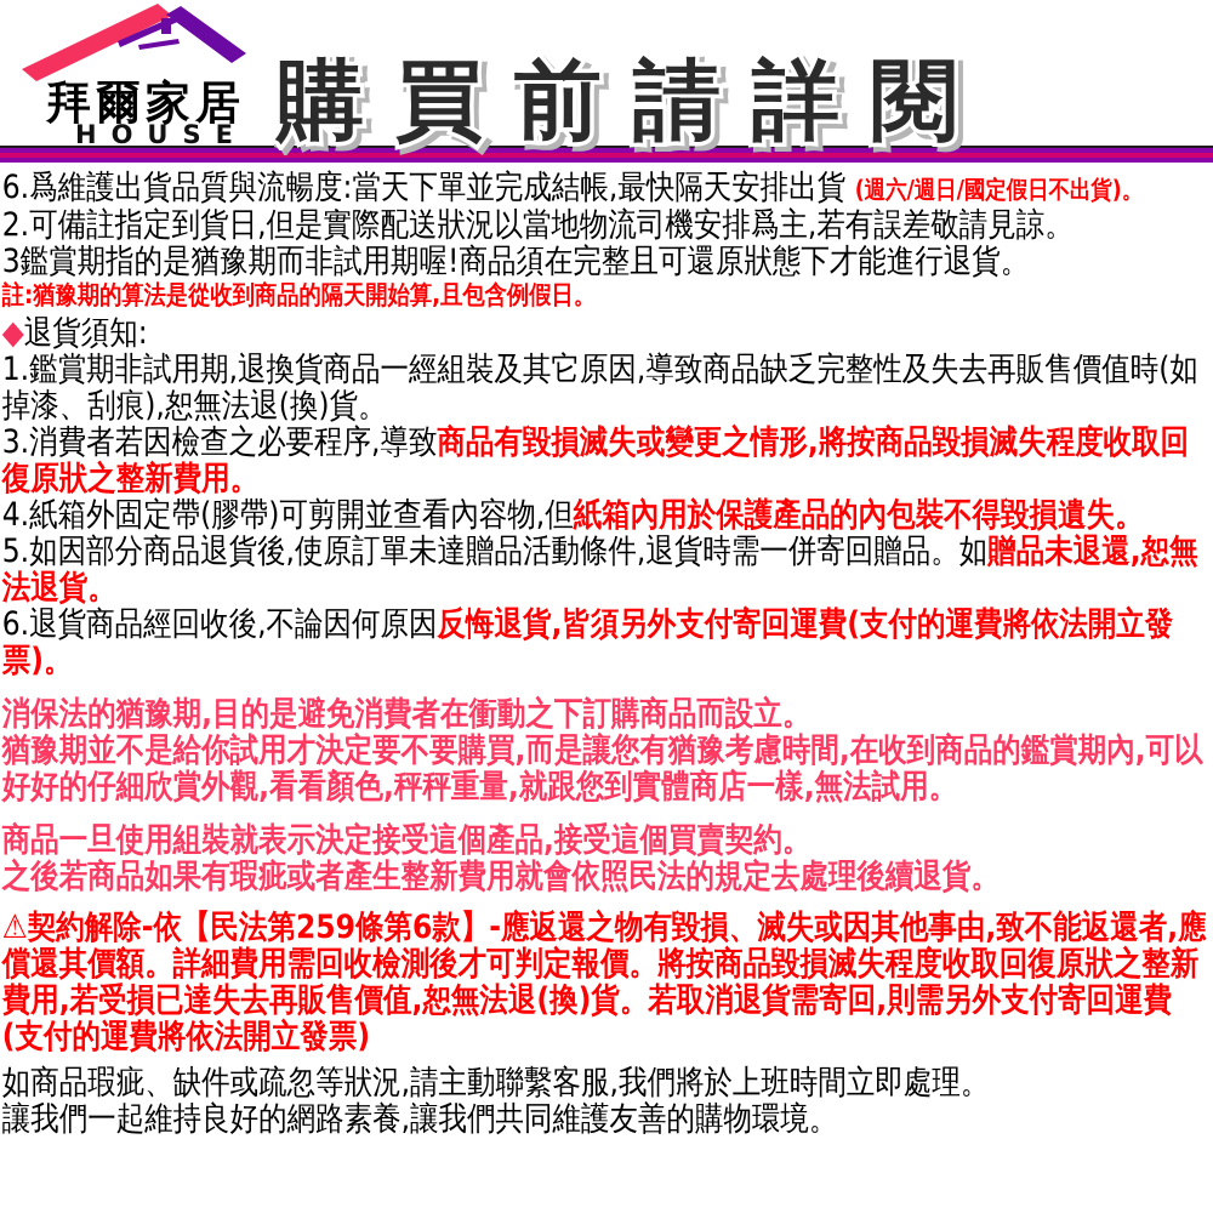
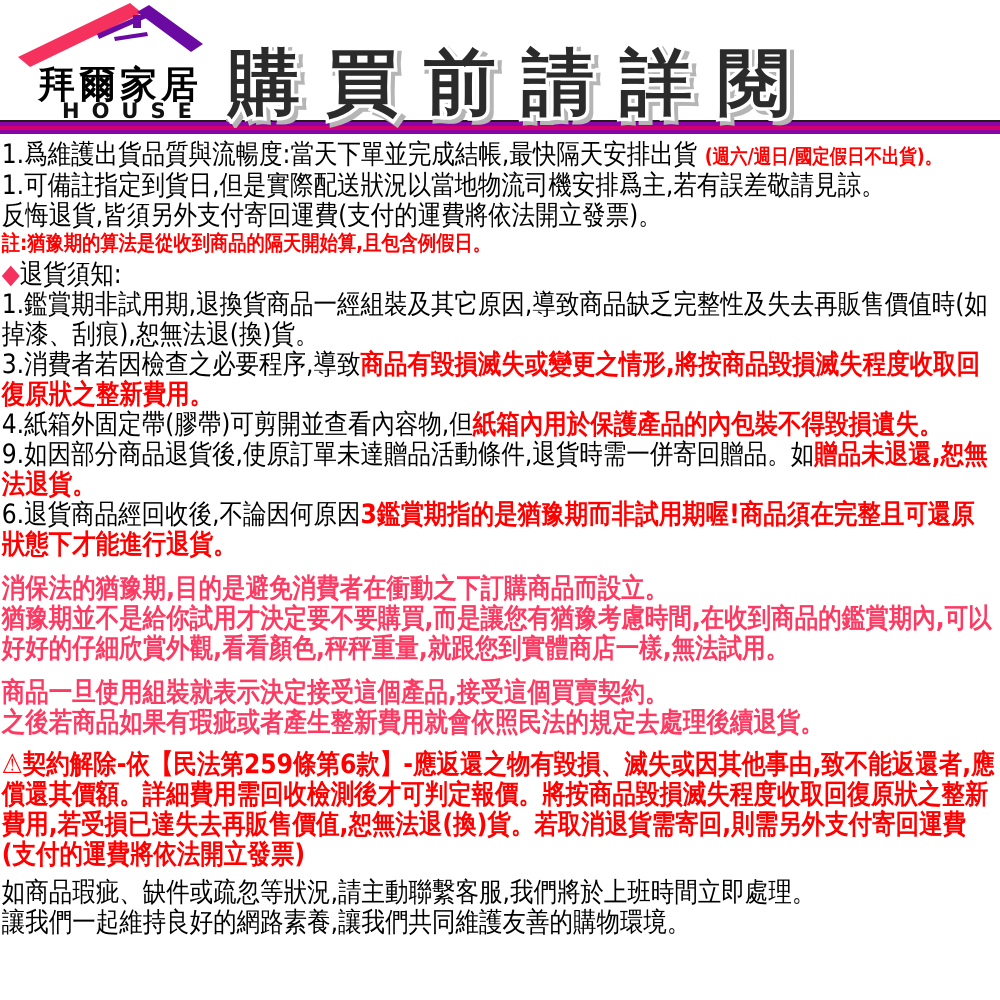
  拜爾家居
  HOUSE
  購買前請詳閱
- 6.爲維護出貨品質與流暢度:當天下單並完成結帳,最快隔天安排出貨 (週六/週日/國定假日不出貨)。
+ 1.爲維護出貨品質與流暢度:當天下單並完成結帳,最快隔天安排出貨 (週六/週日/國定假日不出貨)。
- 2.可備註指定到貨日,但是實際配送狀況以當地物流司機安排爲主,若有誤差敬請見諒。
+ 1.可備註指定到貨日,但是實際配送狀況以當地物流司機安排爲主,若有誤差敬請見諒。
- 3鑑賞期指的是猶豫期而非試用期喔!商品須在完整且可還原狀態下才能進行退貨。
+ 反悔退貨,皆須另外支付寄回運費(支付的運費將依法開立發票)。
  註:猶豫期的算法是從收到商品的隔天開始算,且包含例假日。
  ◆退貨須知:
  1.鑑賞期非試用期,退換貨商品一經組裝及其它原因,導致商品缺乏完整性及失去再販售價值時(如掉漆、刮痕),恕無法退(換)貨。
  3.消費者若因檢查之必要程序,導致商品有毀損滅失或變更之情形,將按商品毀損滅失程度收取回復原狀之整新費用。
  4.紙箱外固定帶(膠帶)可剪開並查看內容物,但紙箱內用於保護產品的內包裝不得毀損遺失。
- 5.如因部分商品退貨後,使原訂單未達贈品活動條件,退貨時需一併寄回贈品。如贈品未退還,恕無法退貨。
+ 9.如因部分商品退貨後,使原訂單未達贈品活動條件,退貨時需一併寄回贈品。如贈品未退還,恕無法退貨。
- 6.退貨商品經回收後,不論因何原因反悔退貨,皆須另外支付寄回運費(支付的運費將依法開立發票)。
+ 6.退貨商品經回收後,不論因何原因3鑑賞期指的是猶豫期而非試用期喔!商品須在完整且可還原狀態下才能進行退貨。
  消保法的猶豫期,目的是避免消費者在衝動之下訂購商品而設立。
  猶豫期並不是給你試用才決定要不要購買,而是讓您有猶豫考慮時間,在收到商品的鑑賞期內,可以好好的仔細欣賞外觀,看看顏色,秤秤重量,就跟您到實體商店一樣,無法試用。
  商品一旦使用組裝就表示決定接受這個產品,接受這個買賣契約。
  之後若商品如果有瑕疵或者產生整新費用就會依照民法的規定去處理後續退貨。
  ⚠契約解除-依【民法第259條第6款】-應返還之物有毀損、滅失或因其他事由,致不能返還者,應償還其價額。詳細費用需回收檢測後才可判定報價。將按商品毀損滅失程度收取回復原狀之整新費用,若受損已達失去再販售價值,恕無法退(換)貨。若取消退貨需寄回,則需另外支付寄回運費(支付的運費將依法開立發票)
  如商品瑕疵、缺件或疏忽等狀況,請主動聯繫客服,我們將於上班時間立即處理。
  讓我們一起維持良好的網路素養,讓我們共同維護友善的購物環境。
